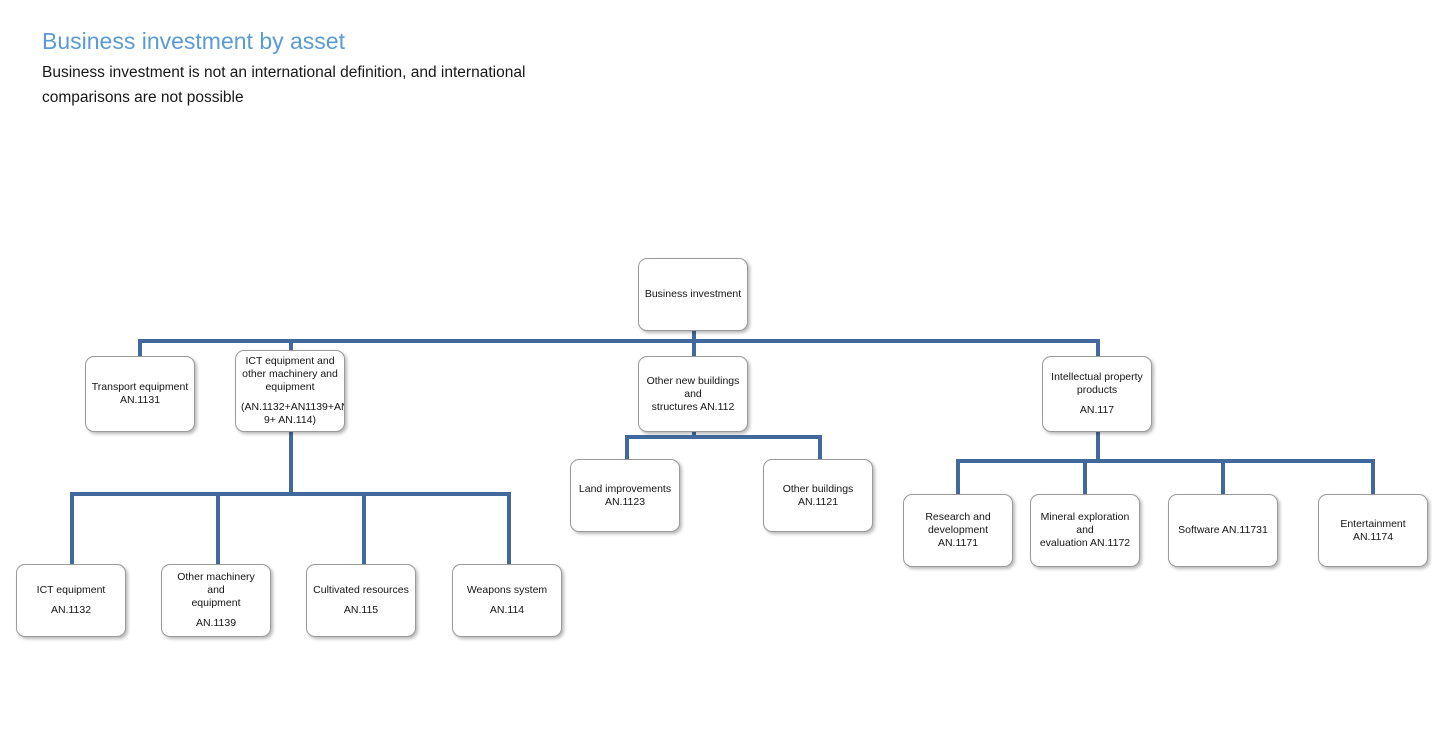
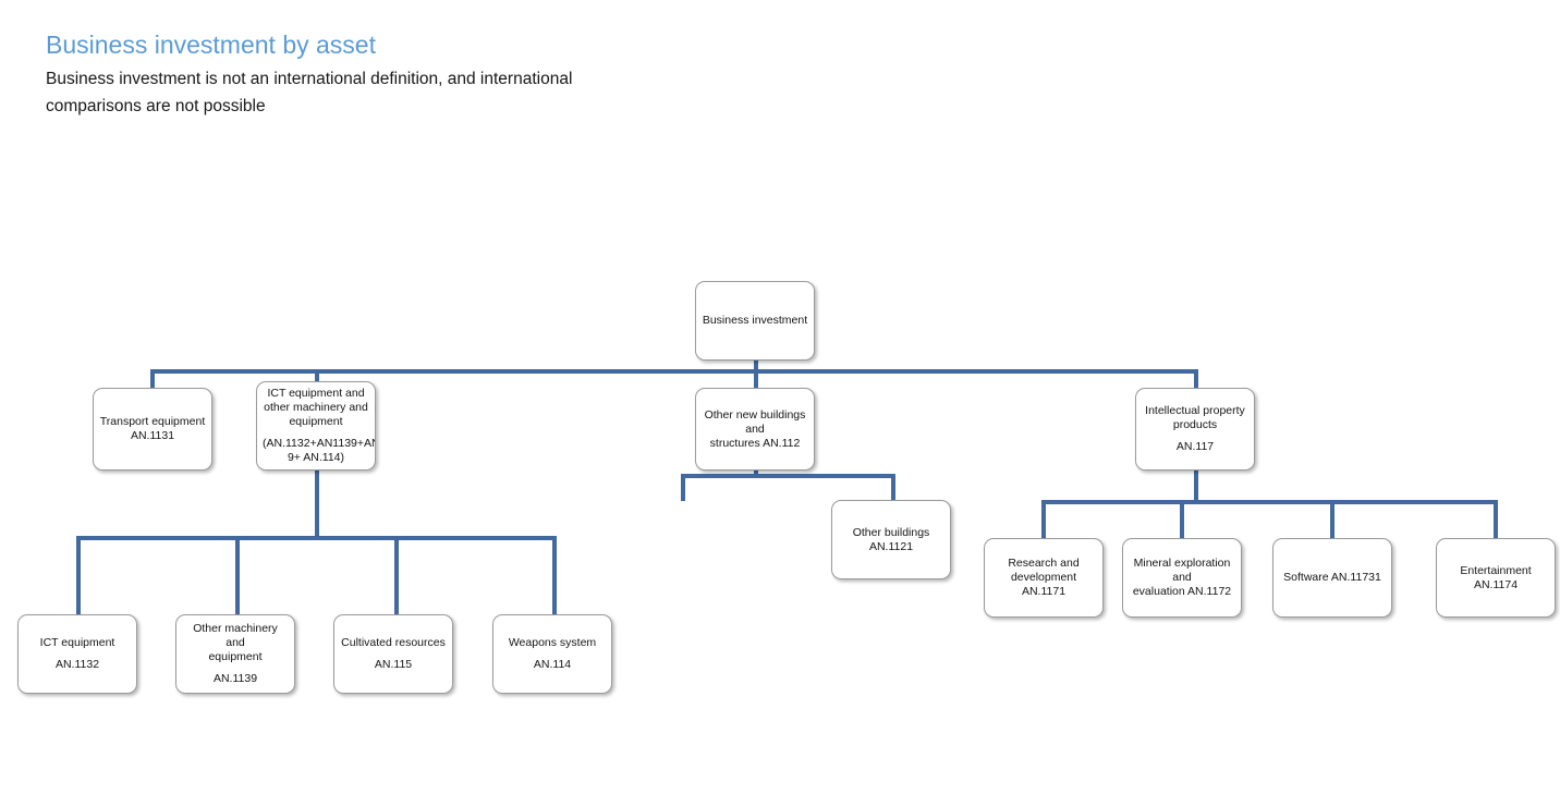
  Business investment by asset
  Business investment is not an international definition, and international comparisons are not possible
  Business investment
  Transport equipment
  AN.1131
  ICT equipment and
  other machinery and
  equipment
  (AN.1132+AN1139+A
  9+ AN.114)
  Other new buildings and
  structures AN.112
  Intellectual property
  products
  AN.117
  ICT equipment
  AN.1132
  Other machinery and
  equipment
  AN.1139
  Cultivated resources
  AN.115
  Weapons system
  AN.114
- Land improvements
- AN.1123
  Other buildings AN.1121
  Research and
  development AN.1171
  Mineral exploration and
  evaluation AN.1172
  Software AN.11731
  Entertainment AN.1174
